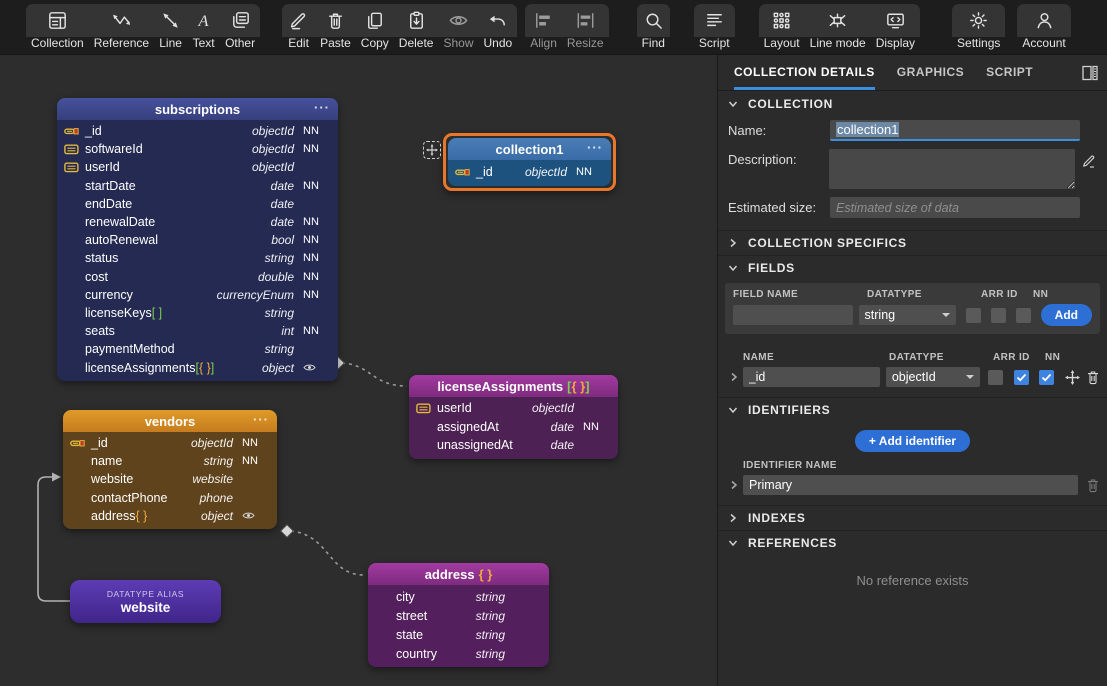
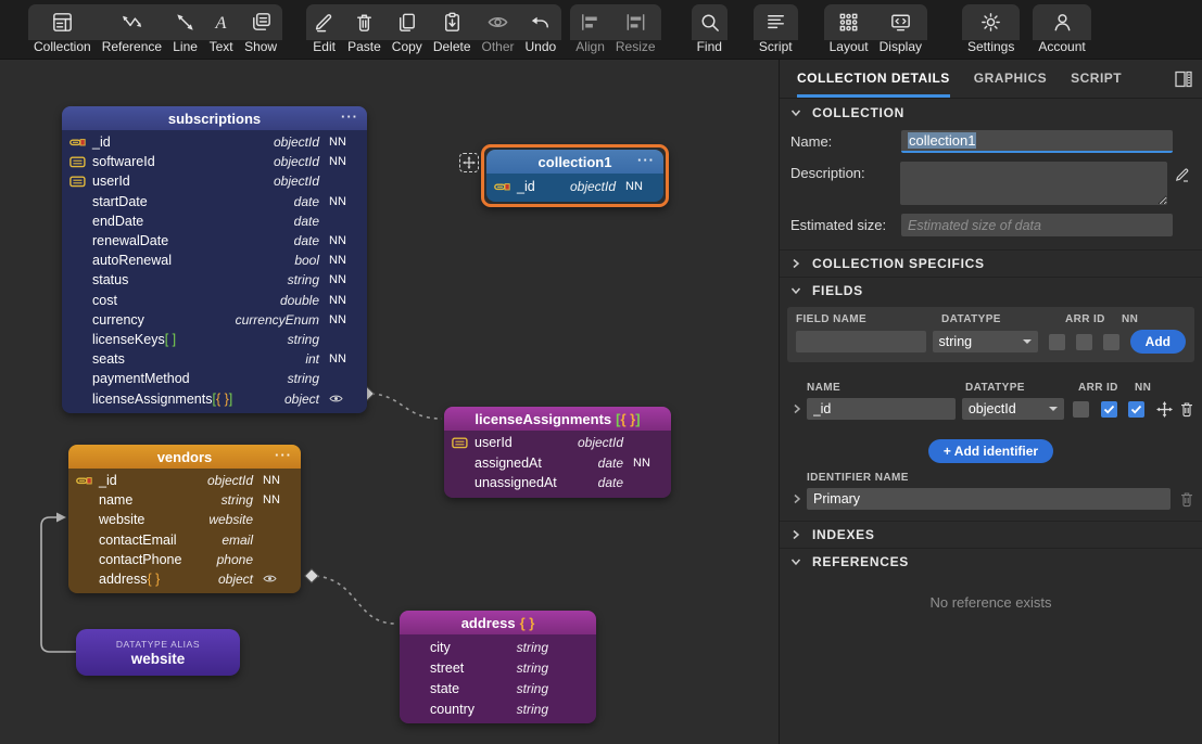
  Collection
  Reference
  Line
  A
  Text
- Other
+ Show
  Edit
  Paste
  Copy
  Delete
- Show
+ Other
  Undo
  Align
  Resize
  Find
  Script
  Layout
- Line mode
  Display
  Settings
  Account
  subscriptions
  ···
  _id
  objectId
  NN
  softwareId
  objectId
  NN
  userId
  objectId
  startDate
  date
  NN
  endDate
  date
  renewalDate
  date
  NN
  autoRenewal
  bool
  NN
  status
  string
  NN
  cost
  double
  NN
  currency
  currencyEnum
  NN
  licenseKeys[ ]
  string
  seats
  int
  NN
  paymentMethod
  string
  licenseAssignments[{ }]
  object
  collection1
  ···
  _id
  objectId
  NN
  licenseAssignments
  [{ }]
  userId
  objectId
  assignedAt
  date
  NN
  unassignedAt
  date
  vendors
  ···
  _id
  objectId
  NN
  name
  string
  NN
  website
  website
+ contactEmail
+ email
  contactPhone
  phone
  address{ }
  object
  address
  { }
  city
  string
  street
  string
  state
  string
  country
  string
  DATATYPE ALIAS
  website
  COLLECTION DETAILS
  GRAPHICS
  SCRIPT
  COLLECTION
  Name:
  collection1
  Description:
  Estimated size:
  Estimated size of data
  COLLECTION SPECIFICS
  FIELDS
  FIELD NAME
  DATATYPE
  ARR
  ID
  NN
  string
  Add
  NAME
  DATATYPE
  ARR
  ID
  NN
  _id
  objectId
- IDENTIFIERS
  + Add identifier
  IDENTIFIER NAME
  Primary
  INDEXES
  REFERENCES
  No reference exists
